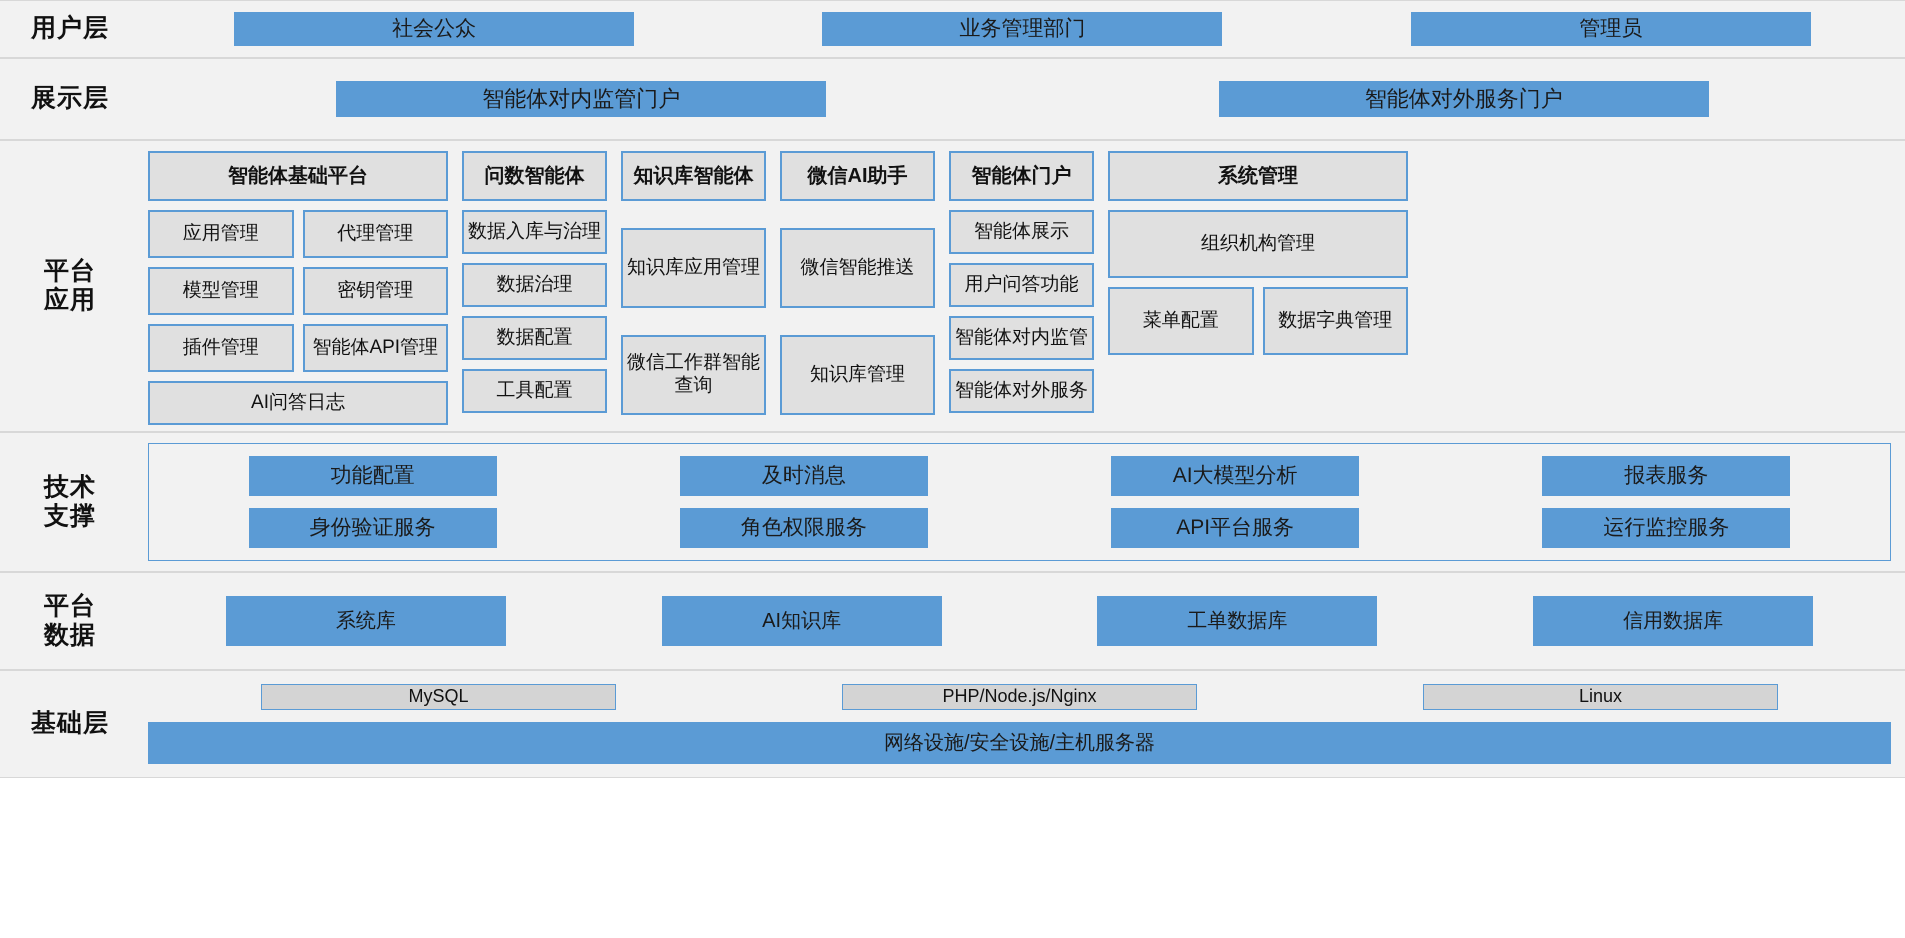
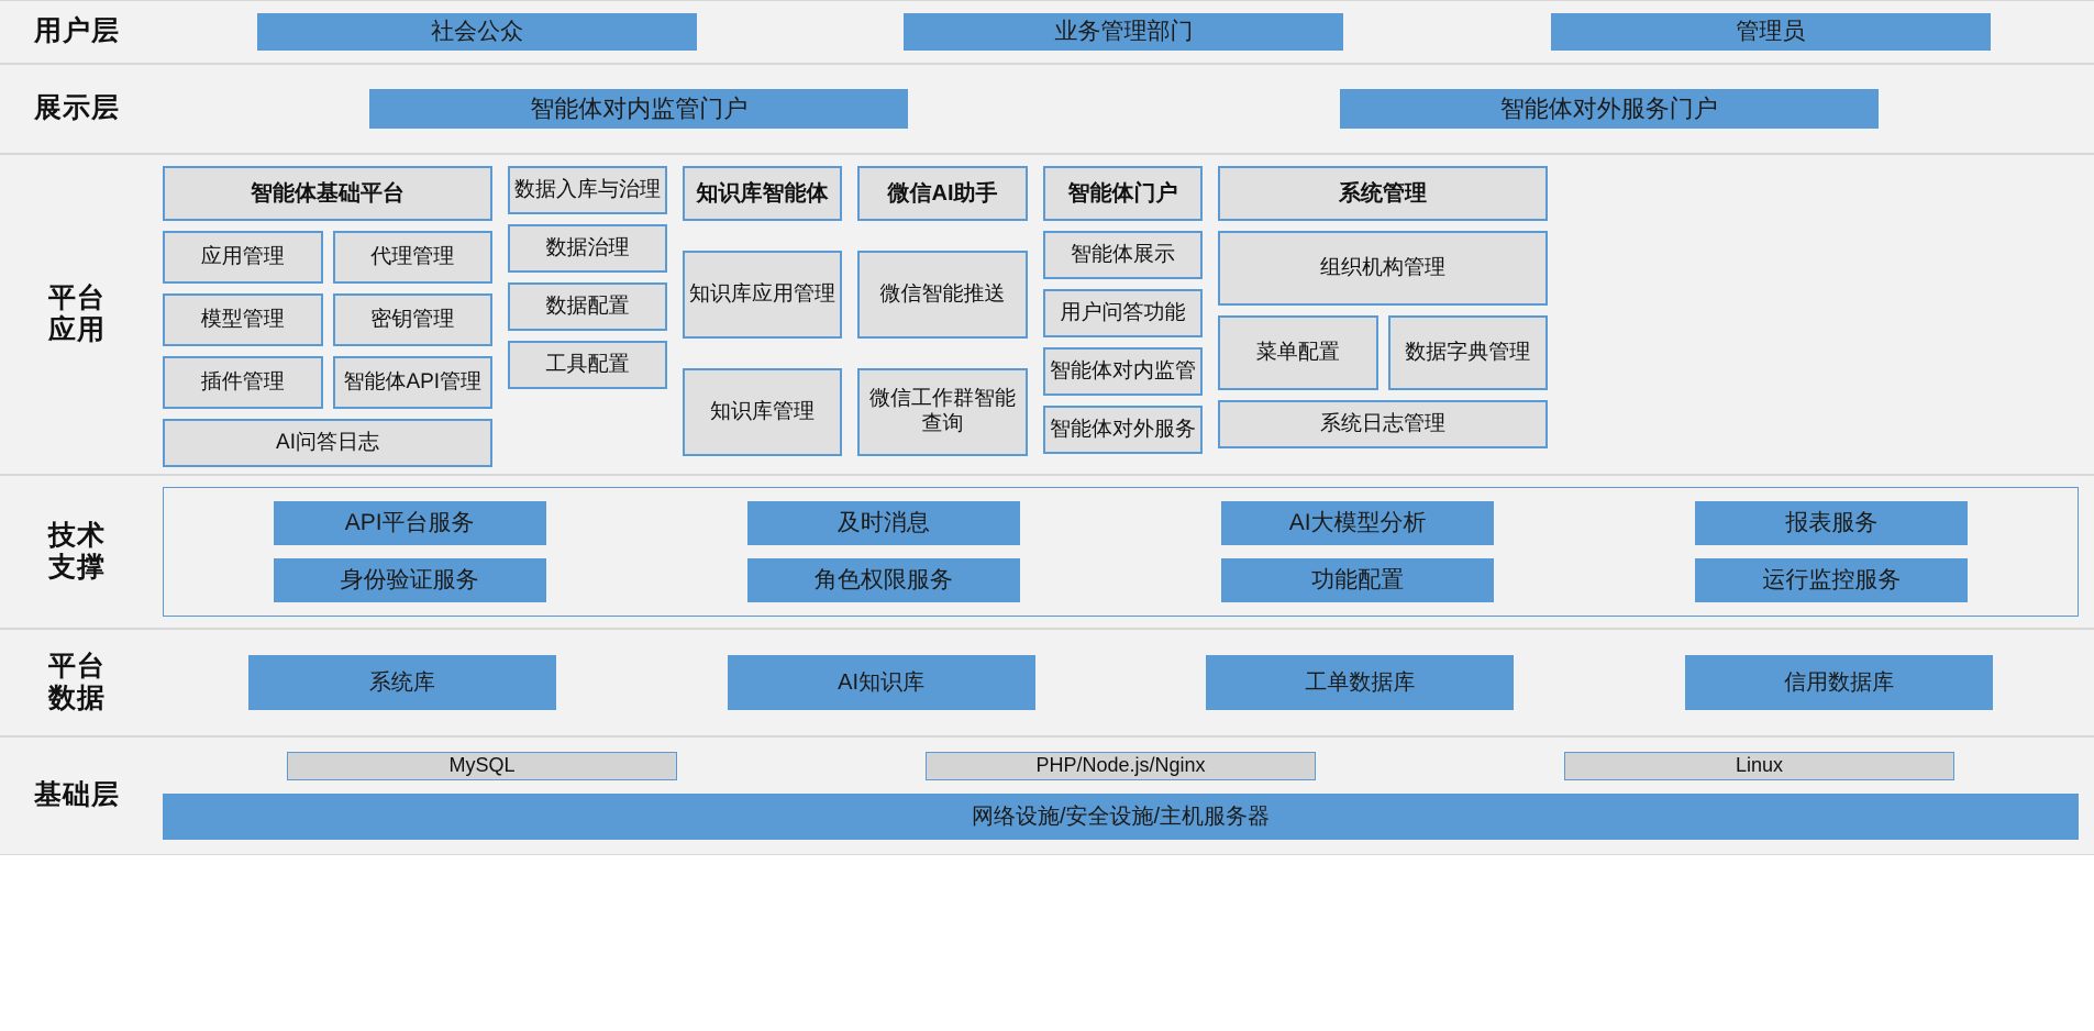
  用户层
  社会公众
  业务管理部门
  管理员
  展示层
  智能体对内监管门户
  智能体对外服务门户
  平台
  应用
  智能体基础平台
  应用管理
  代理管理
  模型管理
  密钥管理
  插件管理
  智能体API管理
  AI问答日志
- 问数智能体
  数据入库与治理
  数据治理
  数据配置
  工具配置
  知识库智能体
  知识库应用管理
- 微信工作群智能查询
+ 知识库管理
  微信AI助手
  微信智能推送
- 知识库管理
+ 微信工作群智能查询
  智能体门户
  智能体展示
  用户问答功能
  智能体对内监管
  智能体对外服务
  系统管理
  组织机构管理
  菜单配置
  数据字典管理
+ 系统日志管理
  技术
  支撑
- 功能配置
+ API平台服务
  身份验证服务
  及时消息
  角色权限服务
  AI大模型分析
- API平台服务
+ 功能配置
  报表服务
  运行监控服务
  平台
  数据
  系统库
  AI知识库
  工单数据库
  信用数据库
  基础层
  MySQL
  PHP/Node.js/Nginx
  Linux
  网络设施/安全设施/主机服务器
